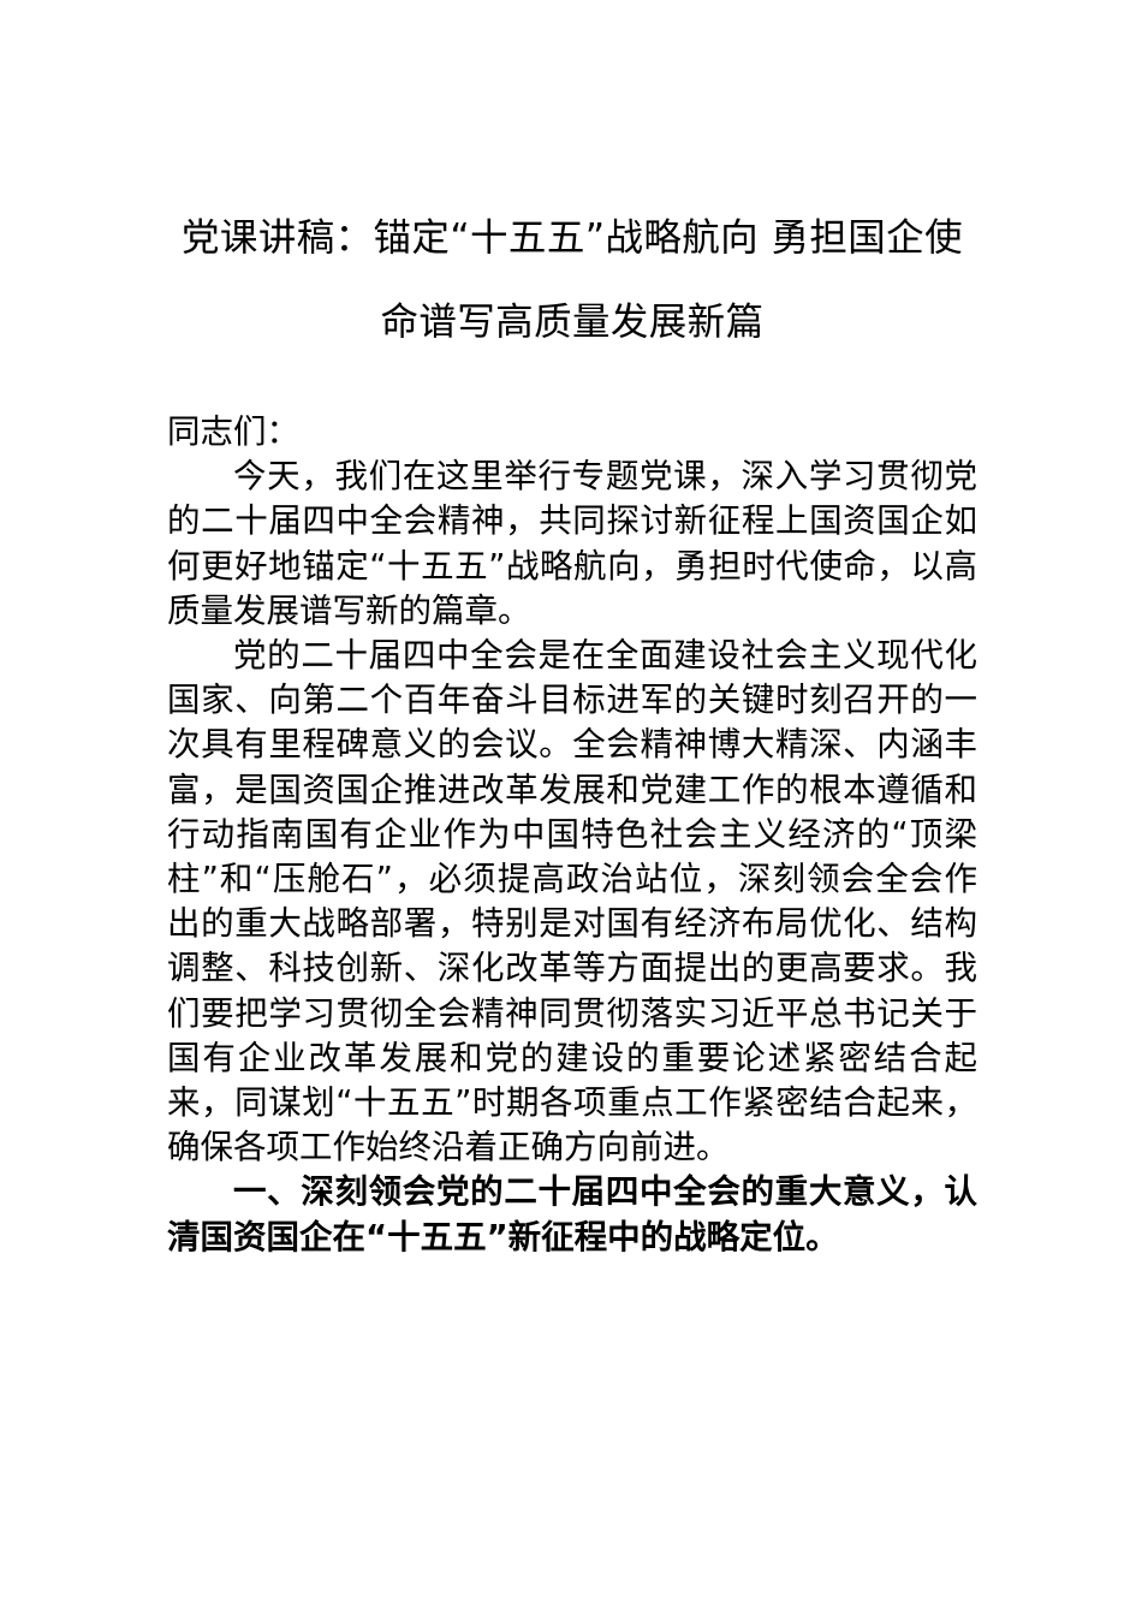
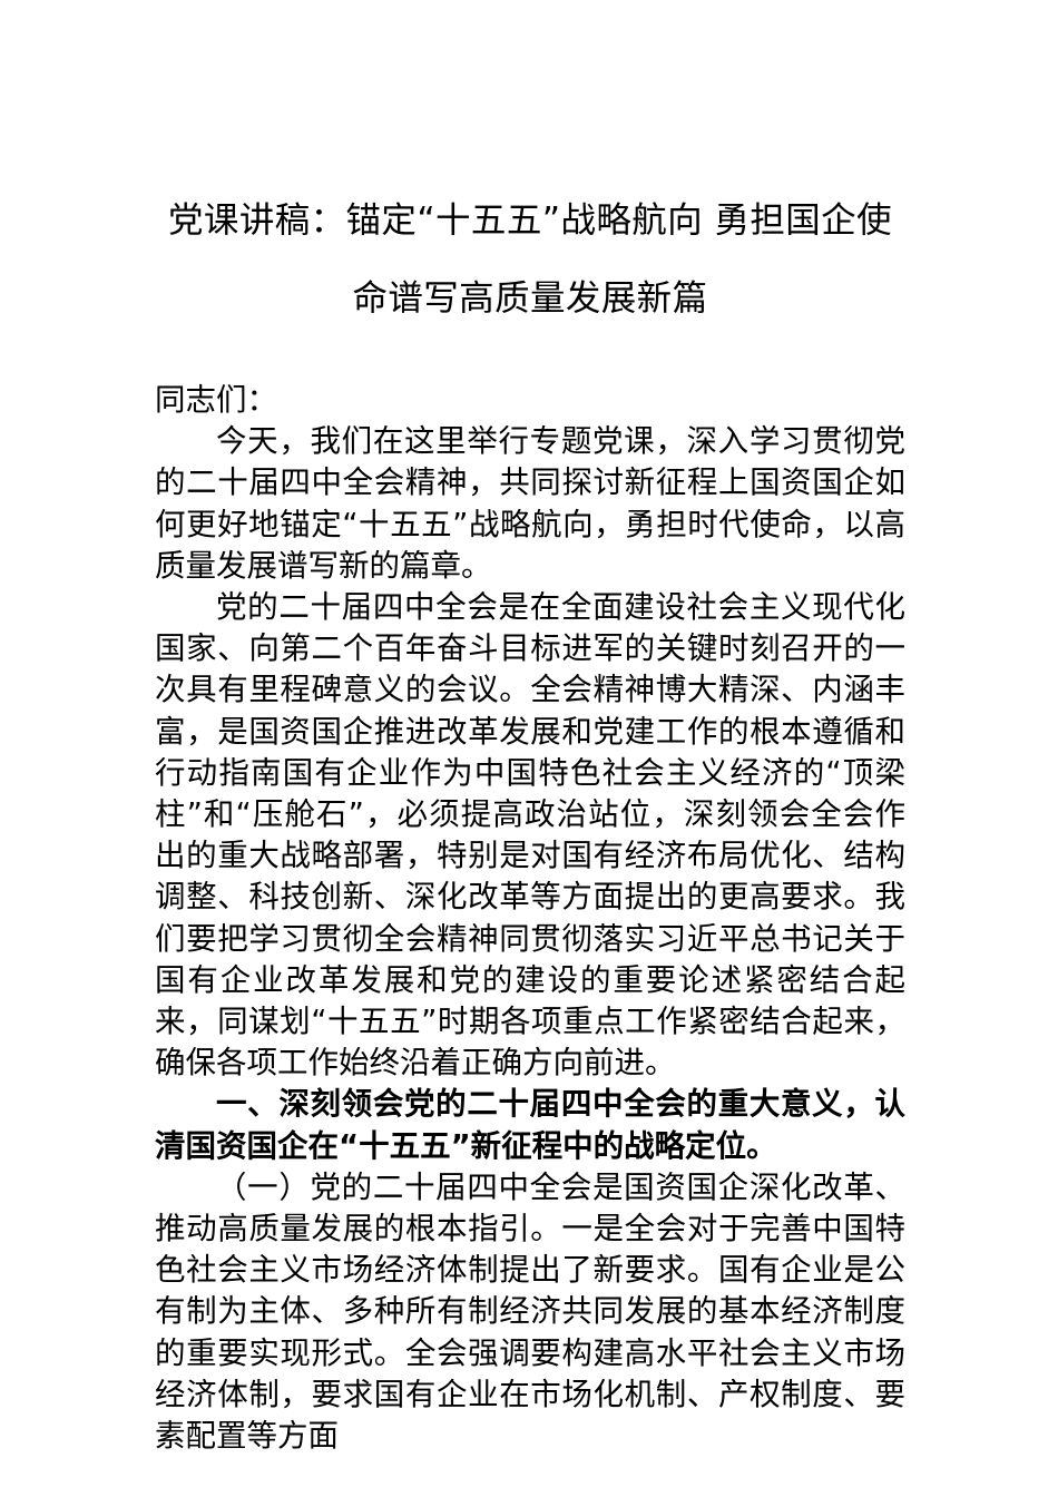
  党课讲稿：锚定“十五五”战略航向 勇担国企使命谱写高质量发展新篇
  同志们：
  今天，我们在这里举行专题党课，深入学习贯彻党的二十届四中全会精神，共同探讨新征程上国资国企如何更好地锚定“十五五”战略航向，勇担时代使命，以高质量发展谱写新的篇章。
  党的二十届四中全会是在全面建设社会主义现代化国家、向第二个百年奋斗目标进军的关键时刻召开的一次具有里程碑意义的会议。全会精神博大精深、内涵丰富，是国资国企推进改革发展和党建工作的根本遵循和行动指南国有企业作为中国特色社会主义经济的“顶梁柱”和“压舱石”，必须提高政治站位，深刻领会全会作出的重大战略部署，特别是对国有经济布局优化、结构调整、科技创新、深化改革等方面提出的更高要求。我们要把学习贯彻全会精神同贯彻落实习近平总书记关于国有企业改革发展和党的建设的重要论述紧密结合起来，同谋划“十五五”时期各项重点工作紧密结合起来，确保各项工作始终沿着正确方向前进。
  一、深刻领会党的二十届四中全会的重大意义，认清国资国企在“十五五”新征程中的战略定位。
+ （一）党的二十届四中全会是国资国企深化改革、推动高质量发展的根本指引。一是全会对于完善中国特色社会主义市场经济体制提出了新要求。国有企业是公有制为主体、多种所有制经济共同发展的基本经济制度的重要实现形式。全会强调要构建高水平社会主义市场经济体制，要求国有企业在市场化机制、产权制度、要素配置等方面
